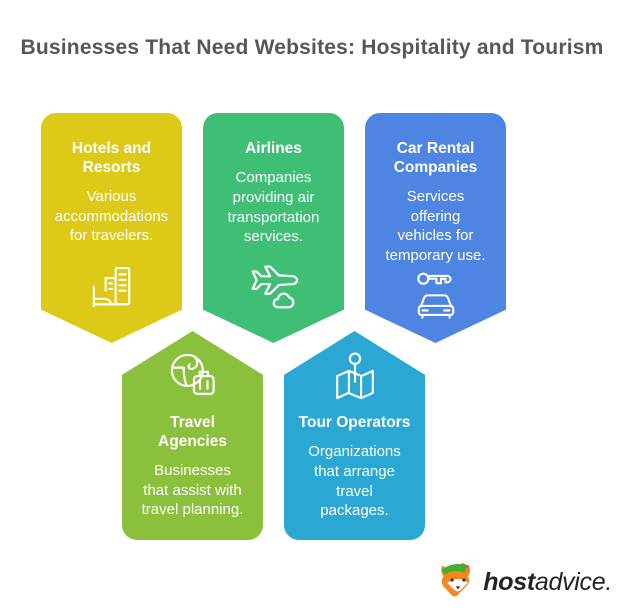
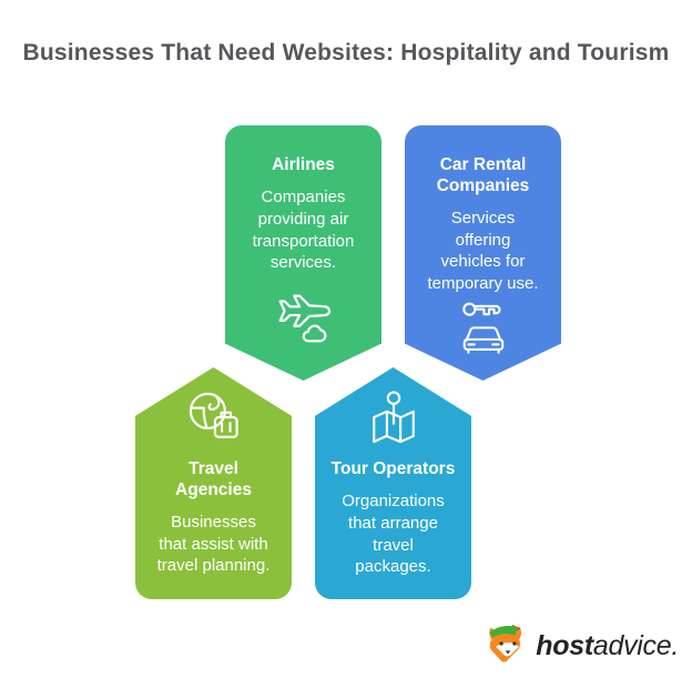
  Businesses That Need Websites: Hospitality and Tourism
- Hotels and
- Resorts
- Various
- accommodations
- for travelers.
  Airlines
  Companies
  providing air
  transportation
  services.
  Car Rental
  Companies
  Services
  offering
  vehicles for
  temporary use.
  Travel
  Agencies
  Businesses
  that assist with
  travel planning.
  Tour Operators
  Organizations
  that arrange
  travel
  packages.
  hostadvice.
